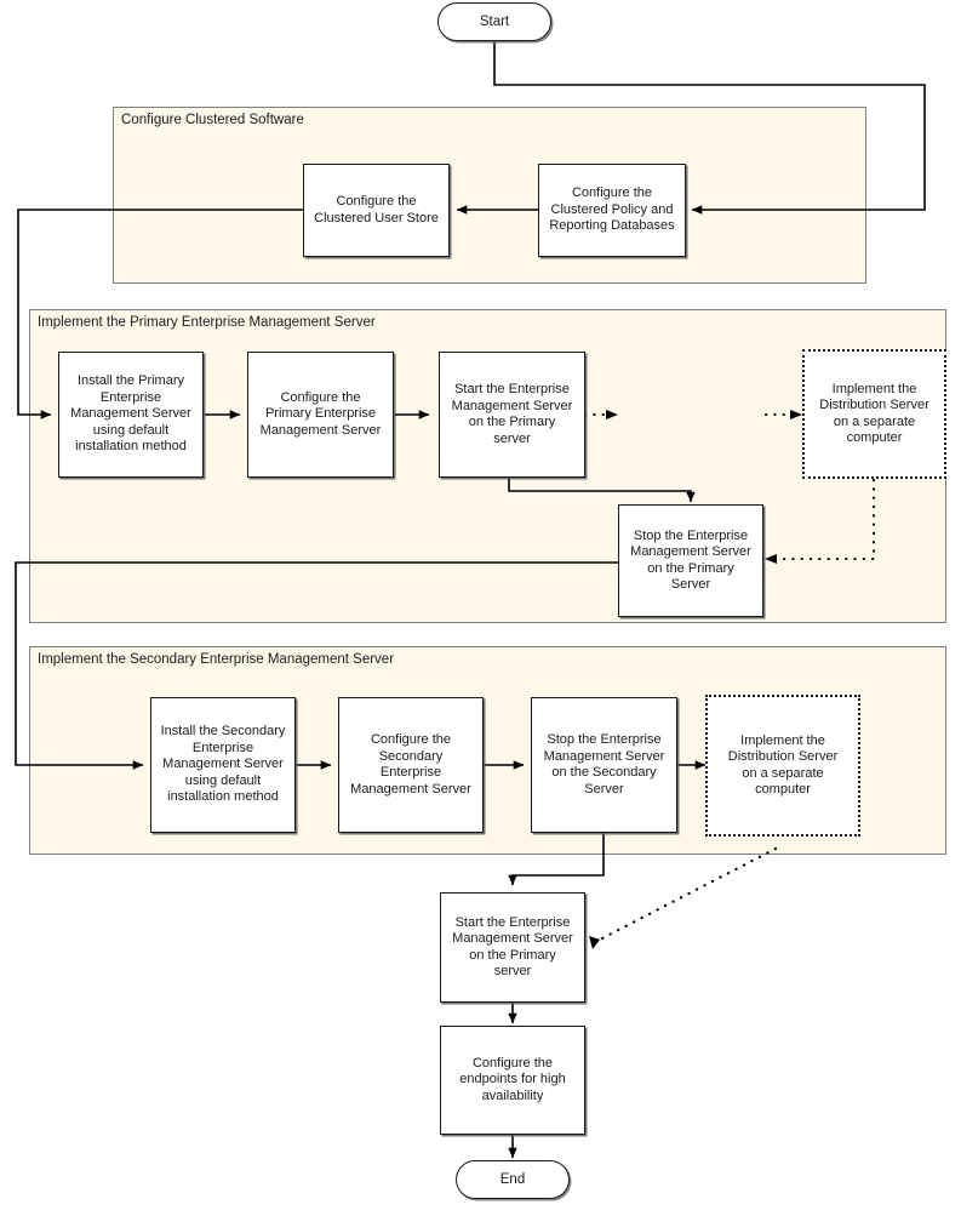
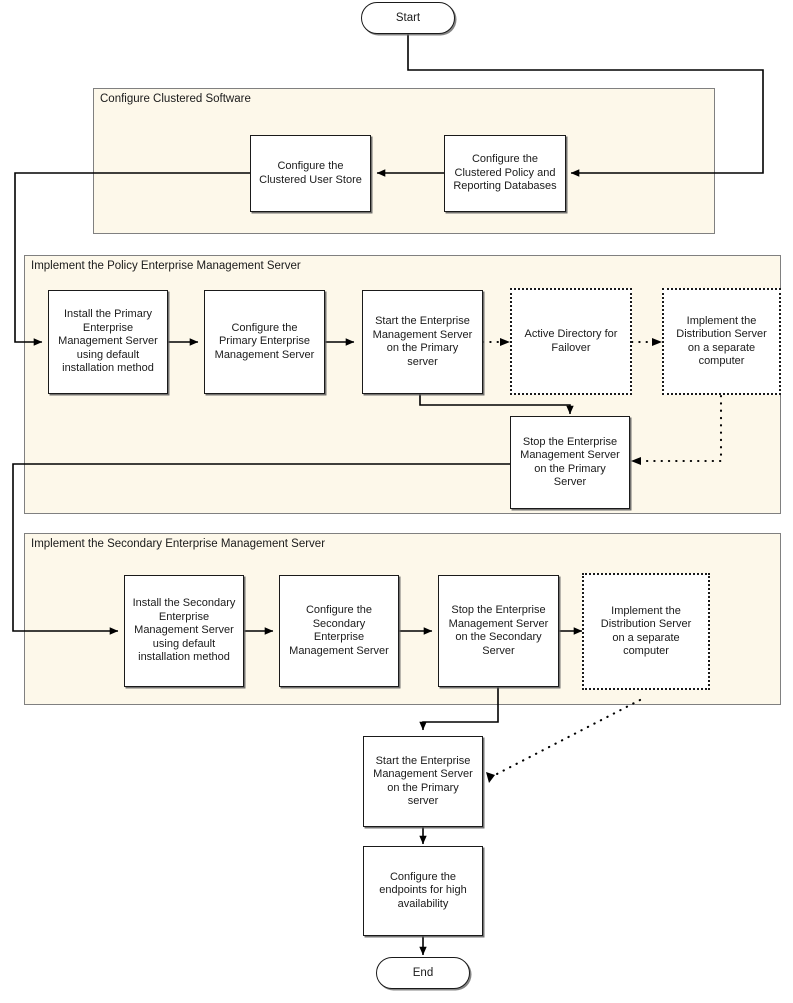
  Configure Clustered Software
- Implement the Primary Enterprise Management Server
+ Implement the Policy Enterprise Management Server
  Implement the Secondary Enterprise Management Server
  Start
  End
  Configure the
  Clustered User Store
  Configure the
  Clustered Policy and
  Reporting Databases
  Install the Primary
  Enterprise
  Management Server
  using default
  installation method
  Configure the
  Primary Enterprise
  Management Server
  Start the Enterprise
  Management Server
  on the Primary
  server
+ Active Directory for
+ Failover
  Implement the
  Distribution Server
  on a separate
  computer
  Stop the Enterprise
  Management Server
  on the Primary
  Server
  Install the Secondary
  Enterprise
  Management Server
  using default
  installation method
  Configure the
  Secondary
  Enterprise
  Management Server
  Stop the Enterprise
  Management Server
  on the Secondary
  Server
  Implement the
  Distribution Server
  on a separate
  computer
  Start the Enterprise
  Management Server
  on the Primary
  server
  Configure the
  endpoints for high
  availability
